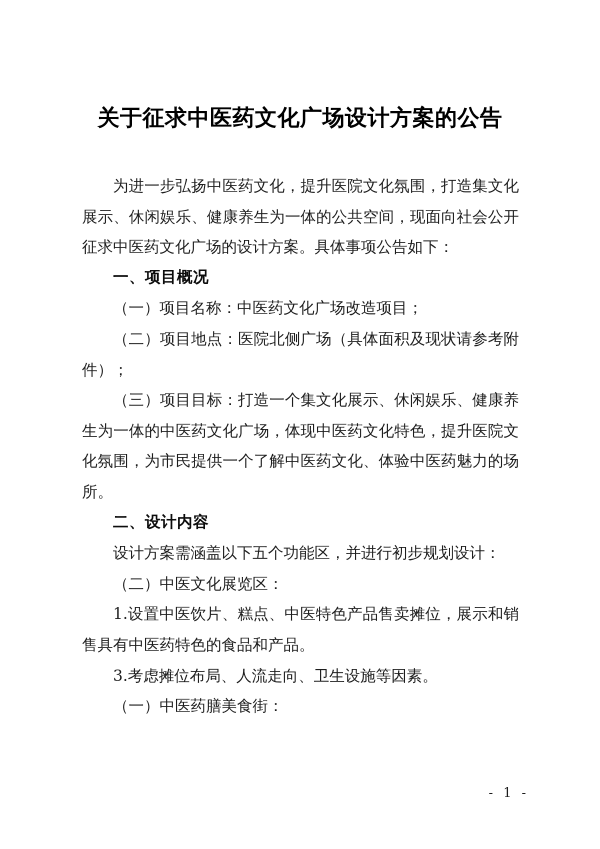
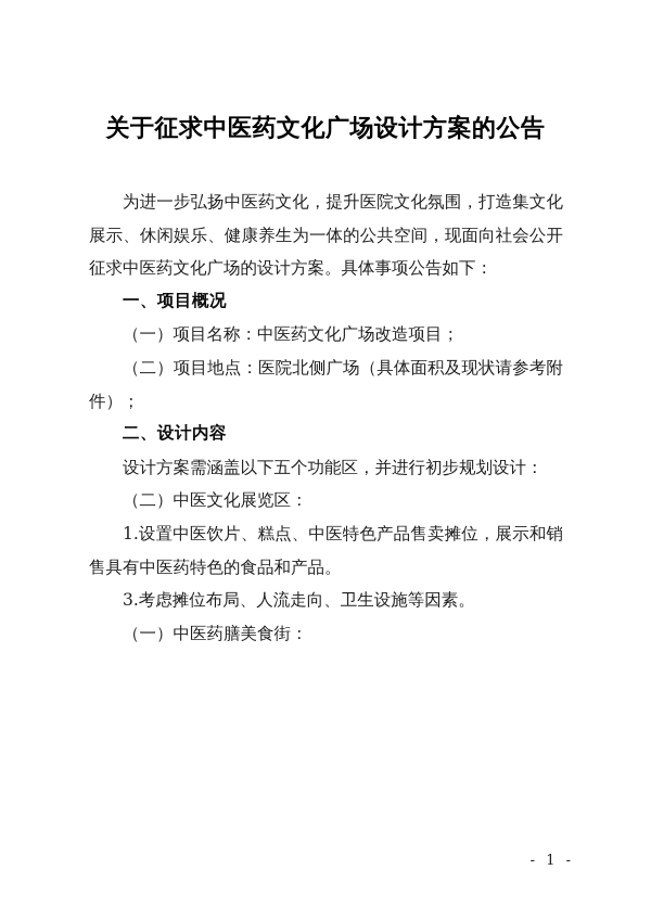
  关于征求中医药文化广场设计方案的公告
  为进一步弘扬中医药文化，提升医院文化氛围，打造集文化展示、休闲娱乐、健康养生为一体的公共空间，现面向社会公开征求中医药文化广场的设计方案。具体事项公告如下：
  一、项目概况
  （一）项目名称：中医药文化广场改造项目；
  （二）项目地点：医院北侧广场（具体面积及现状请参考附件）；
- （三）项目目标：打造一个集文化展示、休闲娱乐、健康养生为一体的中医药文化广场，体现中医药文化特色，提升医院文化氛围，为市民提供一个了解中医药文化、体验中医药魅力的场所。
  二、设计内容
  设计方案需涵盖以下五个功能区，并进行初步规划设计：
  （二）中医文化展览区：
  1.设置中医饮片、糕点、中医特色产品售卖摊位，展示和销售具有中医药特色的食品和产品。
  3.考虑摊位布局、人流走向、卫生设施等因素。
  （一）中医药膳美食街：
  - 1 -
